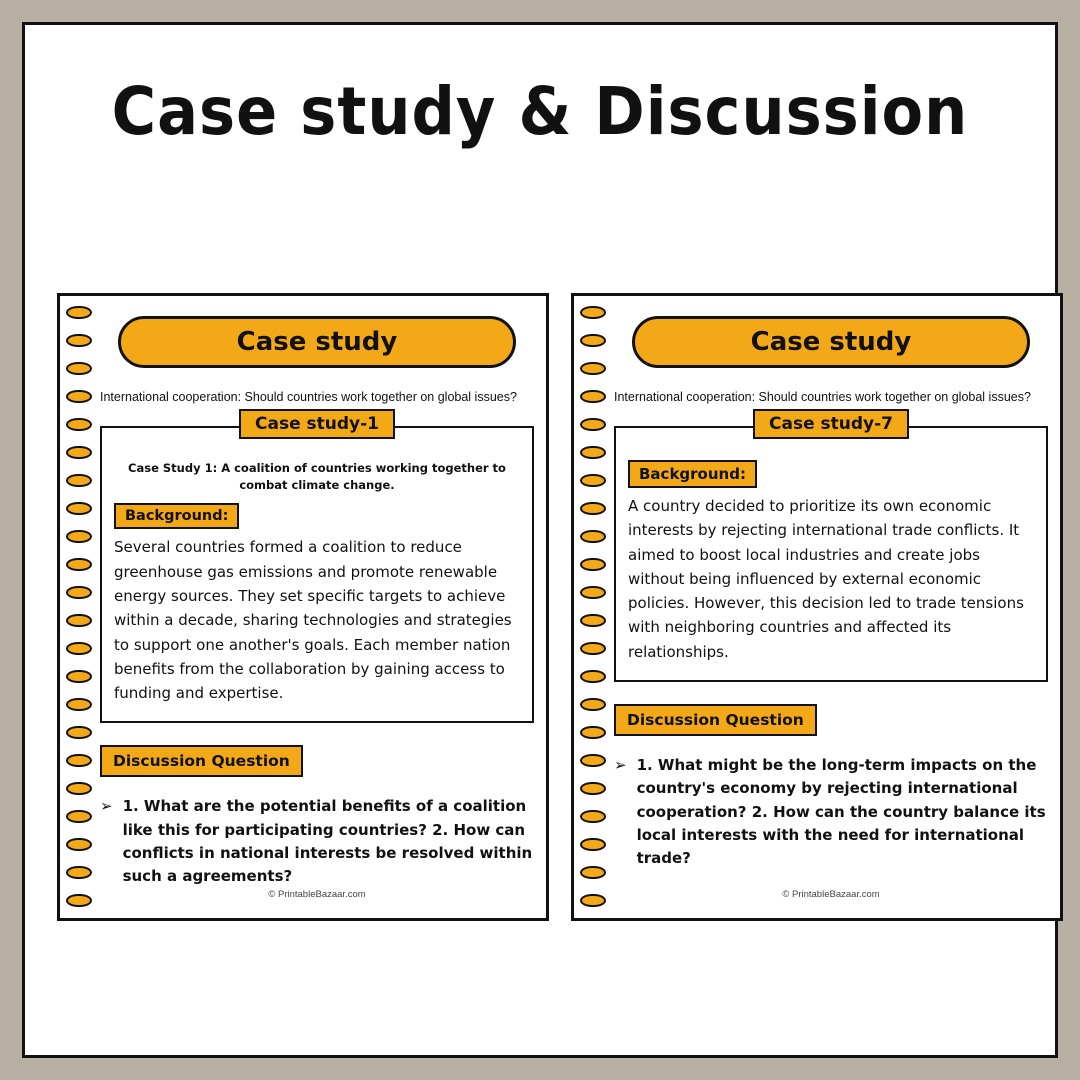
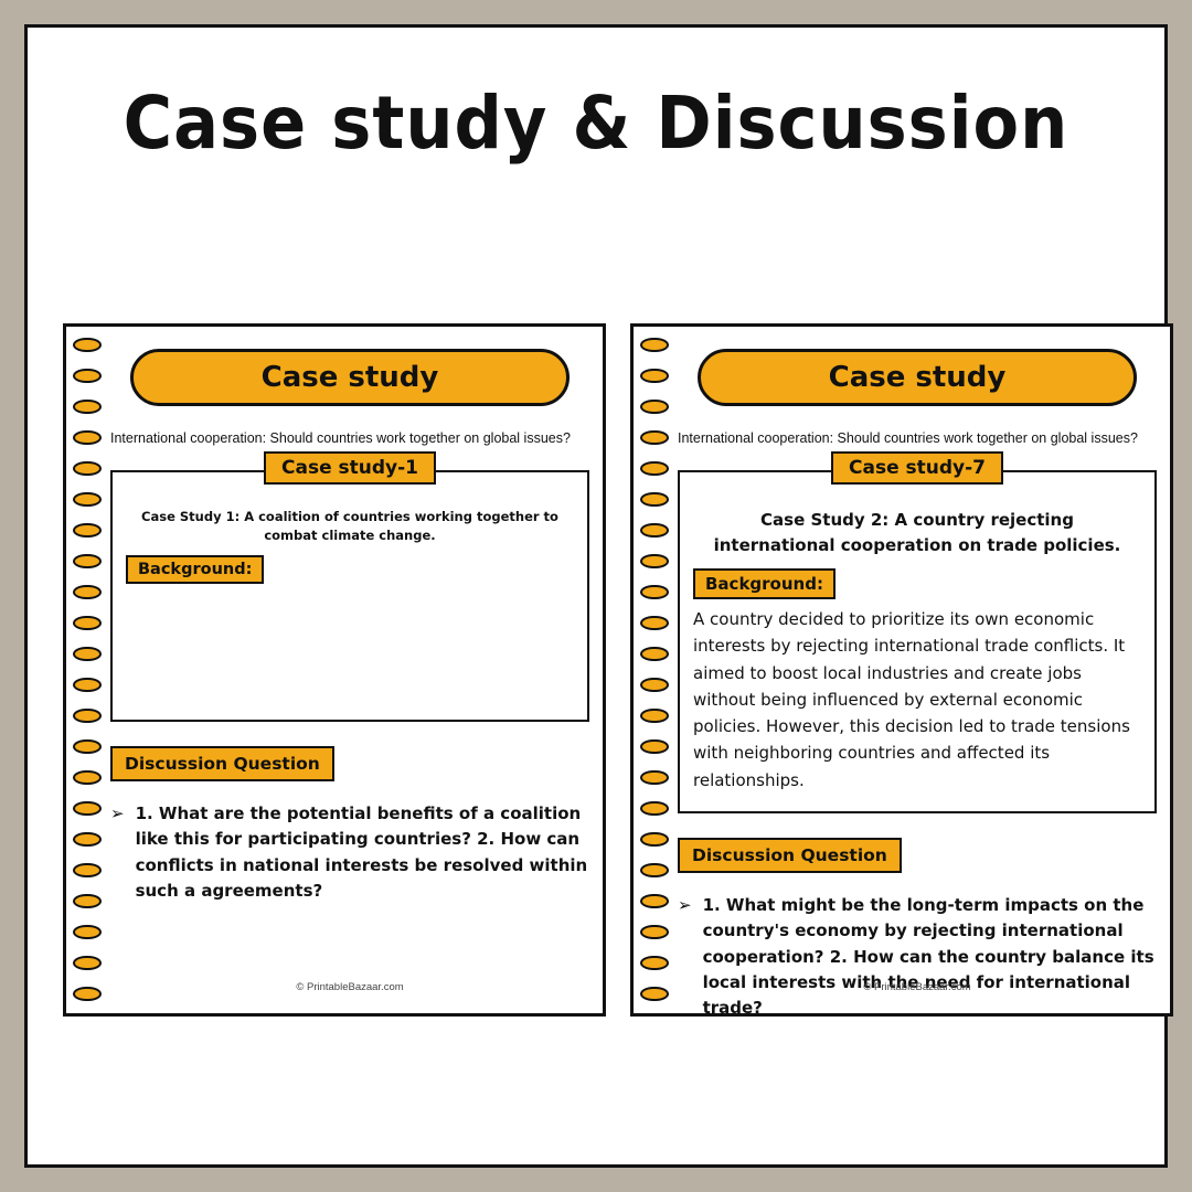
  Case study & Discussion
  Case study
  International cooperation: Should countries work together on global issues?
  Case study-1
  Case Study 1: A coalition of countries working together to combat climate change.
  Background:
- Several countries formed a coalition to reduce greenhouse gas emissions and promote renewable energy sources. They set specific targets to achieve within a decade, sharing technologies and strategies to support one another's goals. Each member nation benefits from the collaboration by gaining access to funding and expertise.
  Discussion Question
  ➢
  1. What are the potential benefits of a coalition like this for participating countries? 2. How can conflicts in national interests be resolved within such a agreements?
  © PrintableBazaar.com
  Case study
  International cooperation: Should countries work together on global issues?
  Case study-7
+ Case Study 2: A country rejecting international cooperation on trade policies.
  Background:
  A country decided to prioritize its own economic interests by rejecting international trade conflicts. It aimed to boost local industries and create jobs without being influenced by external economic policies. However, this decision led to trade tensions with neighboring countries and affected its relationships.
  Discussion Question
  ➢
  1. What might be the long-term impacts on the country's economy by rejecting international cooperation? 2. How can the country balance its local interests with the need for international trade?
  © PrintableBazaar.com
